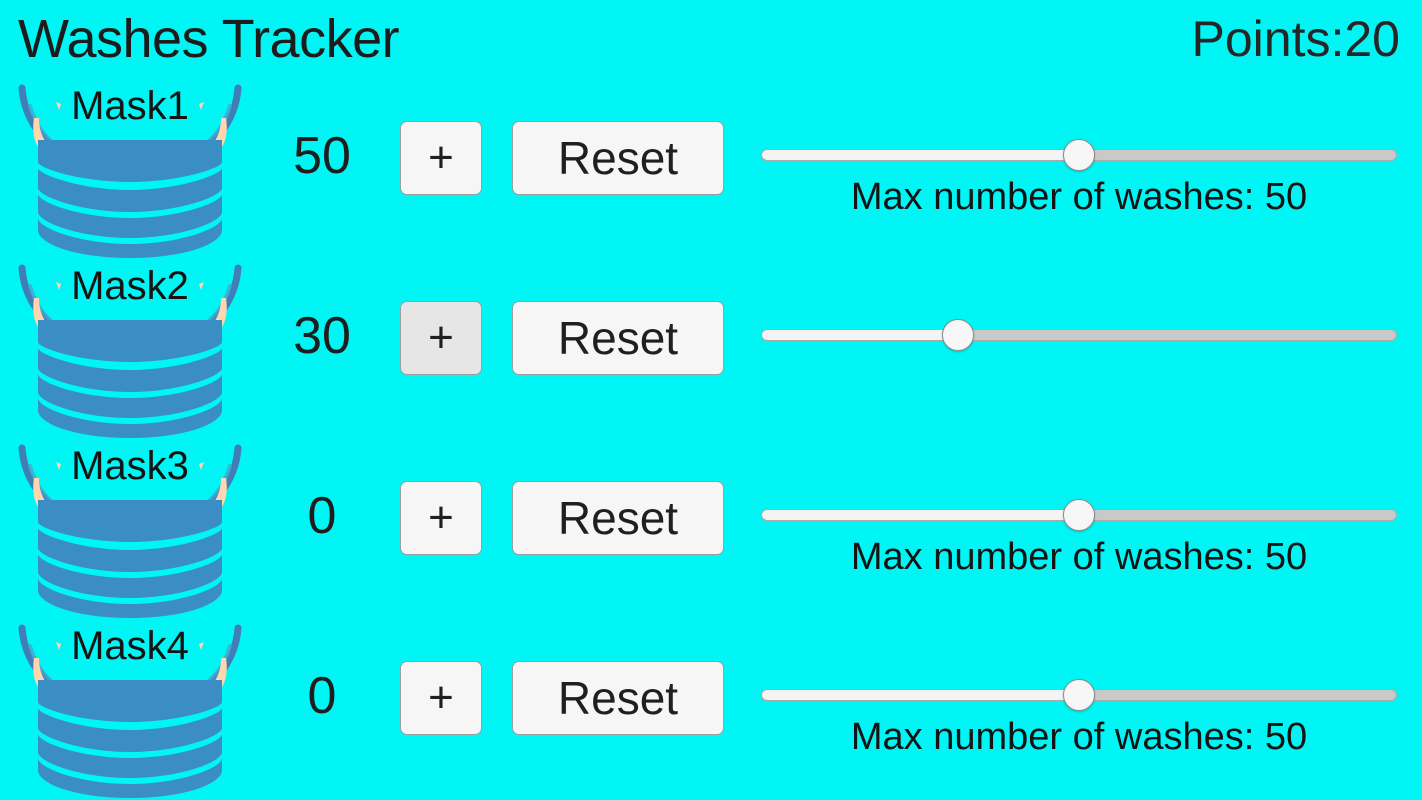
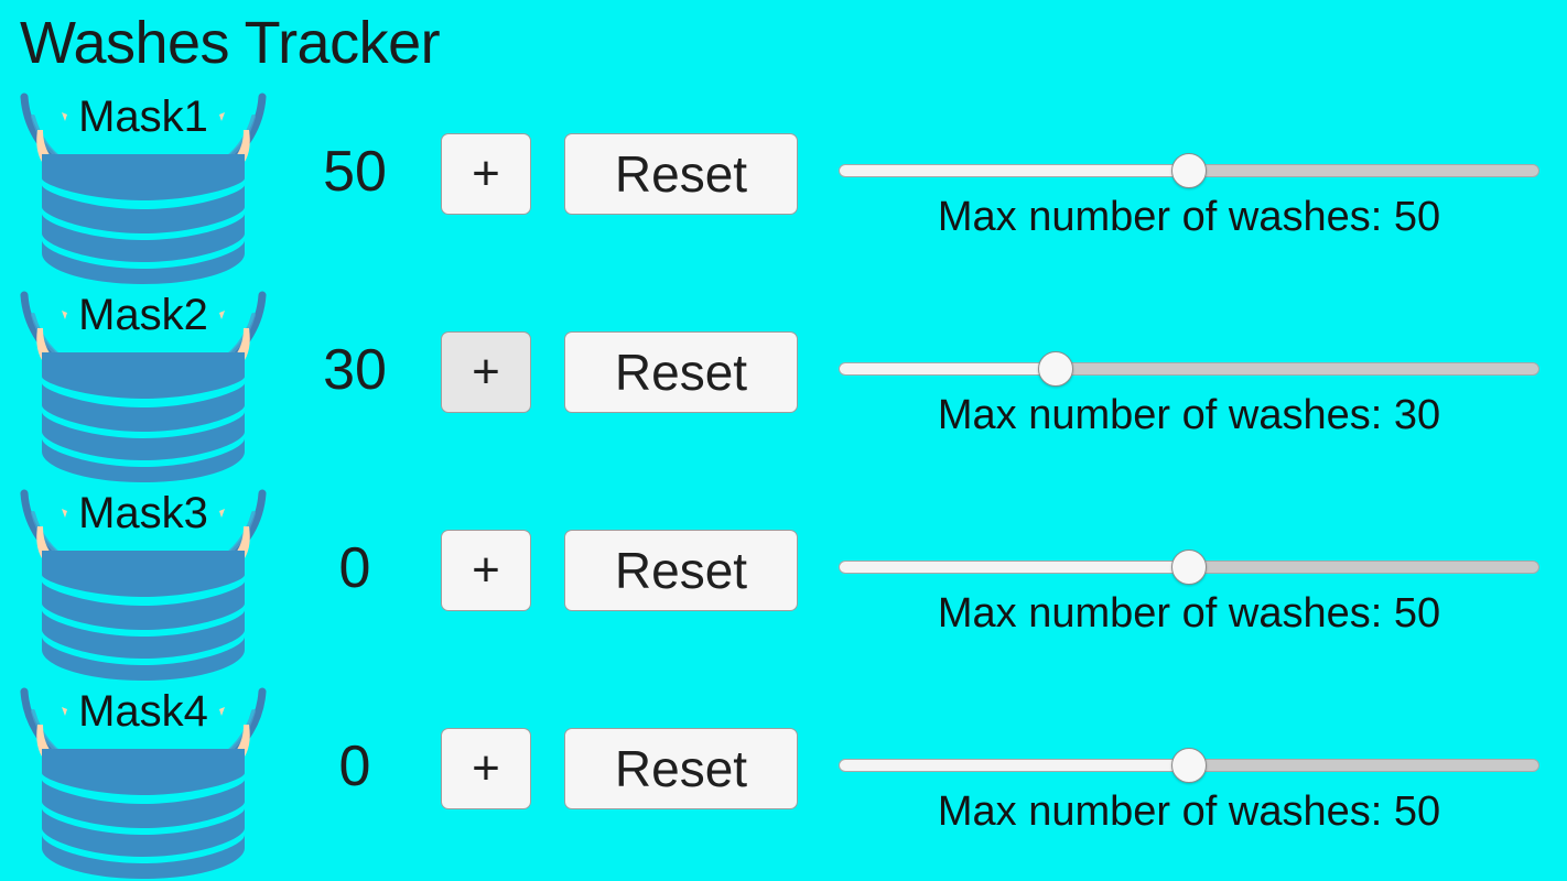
  Washes Tracker
- Points:20
  Mask1
  50
  +
  Reset
  Max number of washes: 50
  Mask2
  30
  +
  Reset
+ Max number of washes: 30
  Mask3
  0
  +
  Reset
  Max number of washes: 50
  Mask4
  0
  +
  Reset
  Max number of washes: 50
